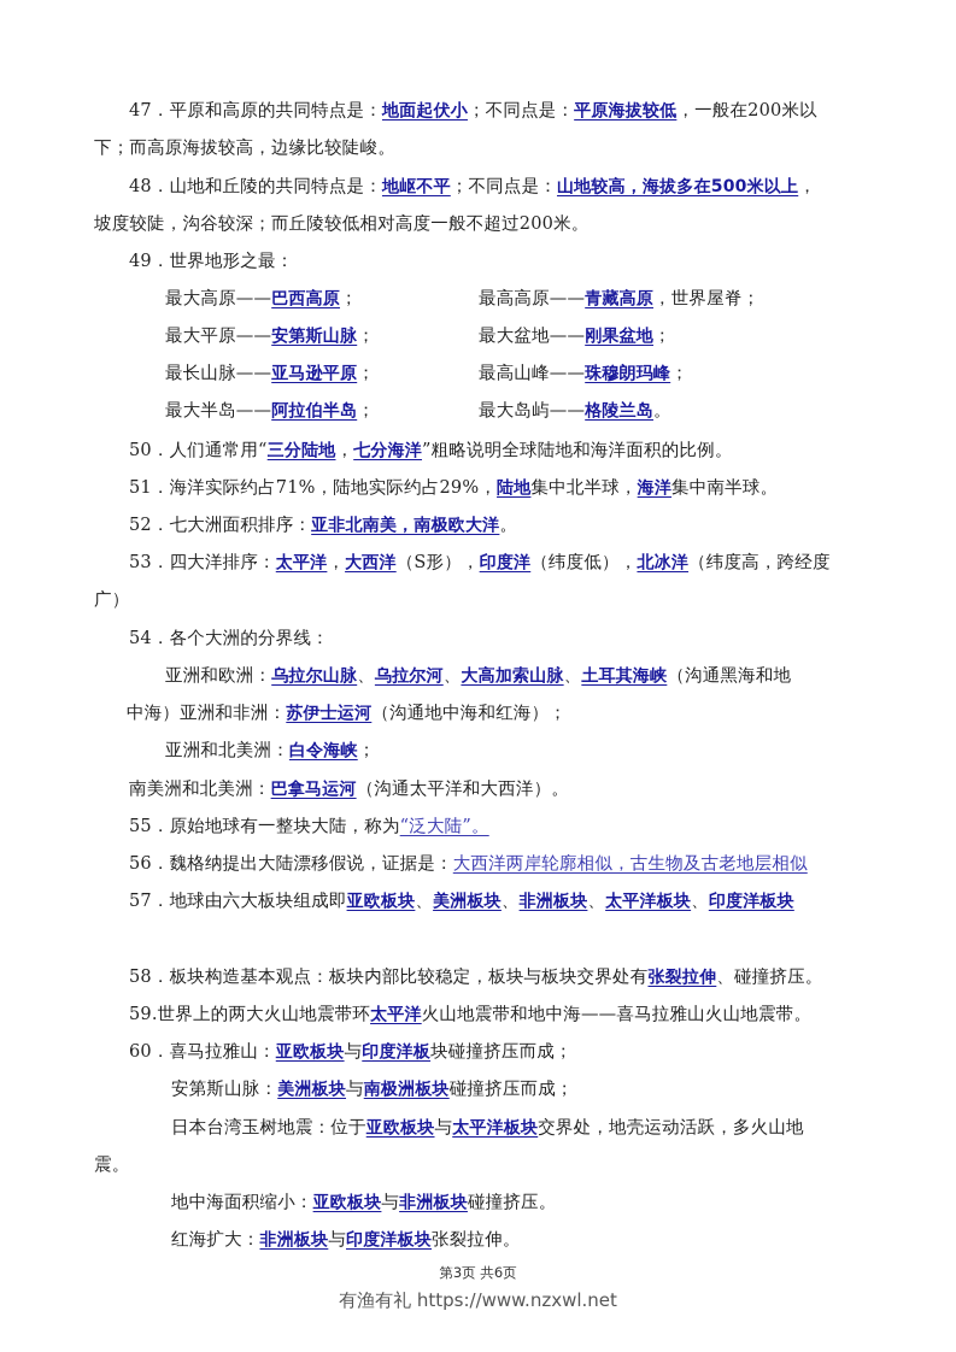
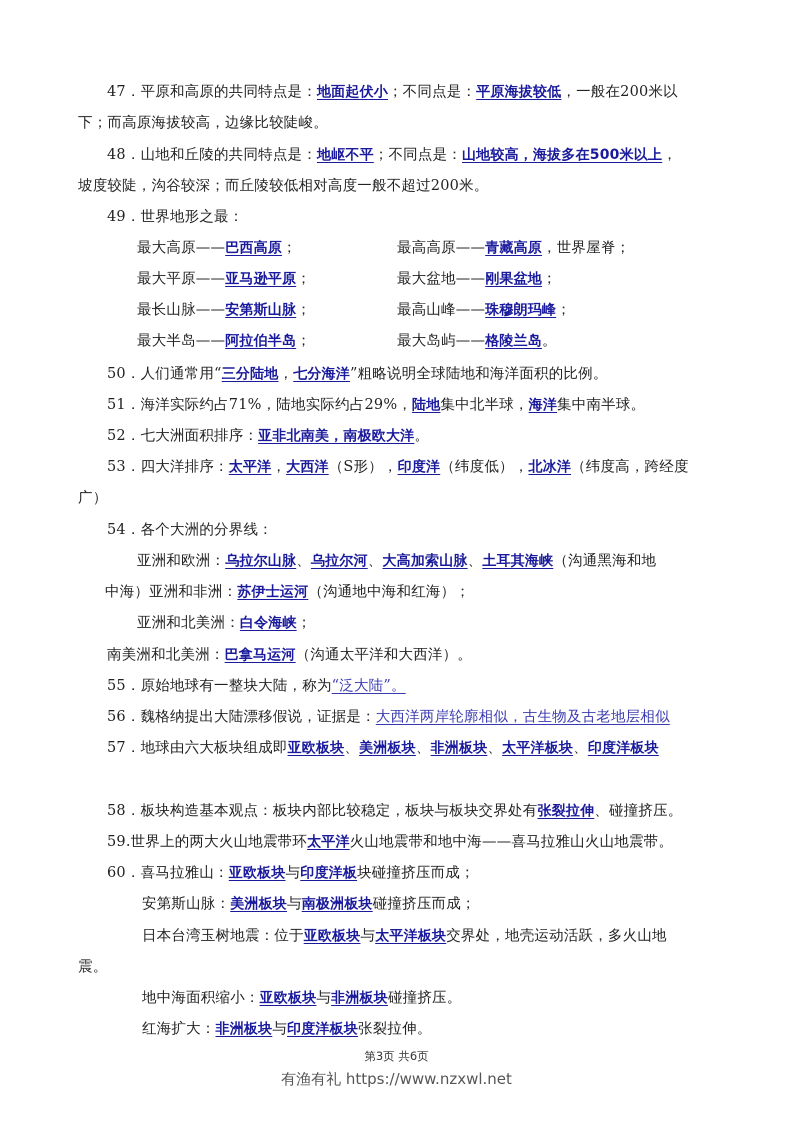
  47．平原和高原的共同特点是：地面起伏小；不同点是：平原海拔较低，一般在200米以
  下；而高原海拔较高，边缘比较陡峻。
  48．山地和丘陵的共同特点是：地岖不平；不同点是：山地较高，海拔多在500米以上，
  坡度较陡，沟谷较深；而丘陵较低相对高度一般不超过200米。
  49．世界地形之最：
  最大高原——巴西高原；
  最高高原——青藏高原，世界屋脊；
- 最大平原——安第斯山脉；
+ 最大平原——亚马逊平原；
  最大盆地——刚果盆地；
- 最长山脉——亚马逊平原；
+ 最长山脉——安第斯山脉；
  最高山峰——珠穆朗玛峰；
  最大半岛——阿拉伯半岛；
  最大岛屿——格陵兰岛。
  50．人们通常用“三分陆地，七分海洋”粗略说明全球陆地和海洋面积的比例。
  51．海洋实际约占71%，陆地实际约占29%，陆地集中北半球，海洋集中南半球。
  52．七大洲面积排序：亚非北南美，南极欧大洋。
  53．四大洋排序：太平洋，大西洋（S形），印度洋（纬度低），北冰洋（纬度高，跨经度
  广）
  54．各个大洲的分界线：
  亚洲和欧洲：乌拉尔山脉、乌拉尔河、大高加索山脉、土耳其海峡（沟通黑海和地
  中海）亚洲和非洲：苏伊士运河（沟通地中海和红海）；
  亚洲和北美洲：白令海峡；
  南美洲和北美洲：巴拿马运河（沟通太平洋和大西洋）。
  55．原始地球有一整块大陆，称为“泛大陆”。
  56．魏格纳提出大陆漂移假说，证据是：大西洋两岸轮廓相似，古生物及古老地层相似
  57．地球由六大板块组成即亚欧板块、美洲板块、非洲板块、太平洋板块、印度洋板块
  58．板块构造基本观点：板块内部比较稳定，板块与板块交界处有张裂拉伸、碰撞挤压。
  59.世界上的两大火山地震带环太平洋火山地震带和地中海——喜马拉雅山火山地震带。
  60．喜马拉雅山：亚欧板块与印度洋板块碰撞挤压而成；
  安第斯山脉：美洲板块与南极洲板块碰撞挤压而成；
  日本台湾玉树地震：位于亚欧板块与太平洋板块交界处，地壳运动活跃，多火山地
  震。
  地中海面积缩小：亚欧板块与非洲板块碰撞挤压。
  红海扩大：非洲板块与印度洋板块张裂拉伸。
  第3页 共6页
  有渔有礼 https://www.nzxwl.net
